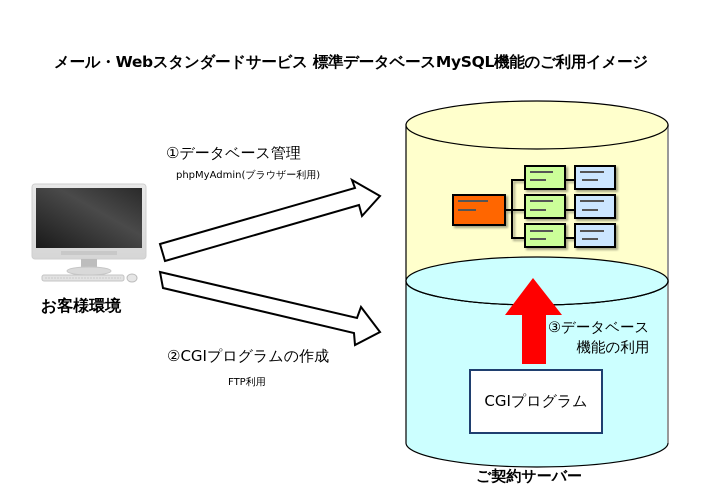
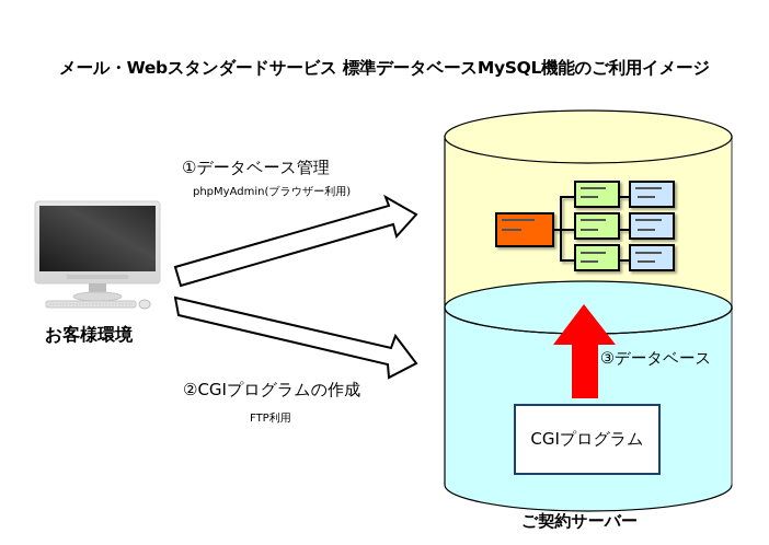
  メール・Webスタンダードサービス 標準データベースMySQL機能のご利用イメージ
  お客様環境
  ①データベース管理
  phpMyAdmin(ブラウザー利用)
  ②CGIプログラムの作成
  FTP利用
  ③データベース
- 機能の利用
  CGIプログラム
  ご契約サーバー
